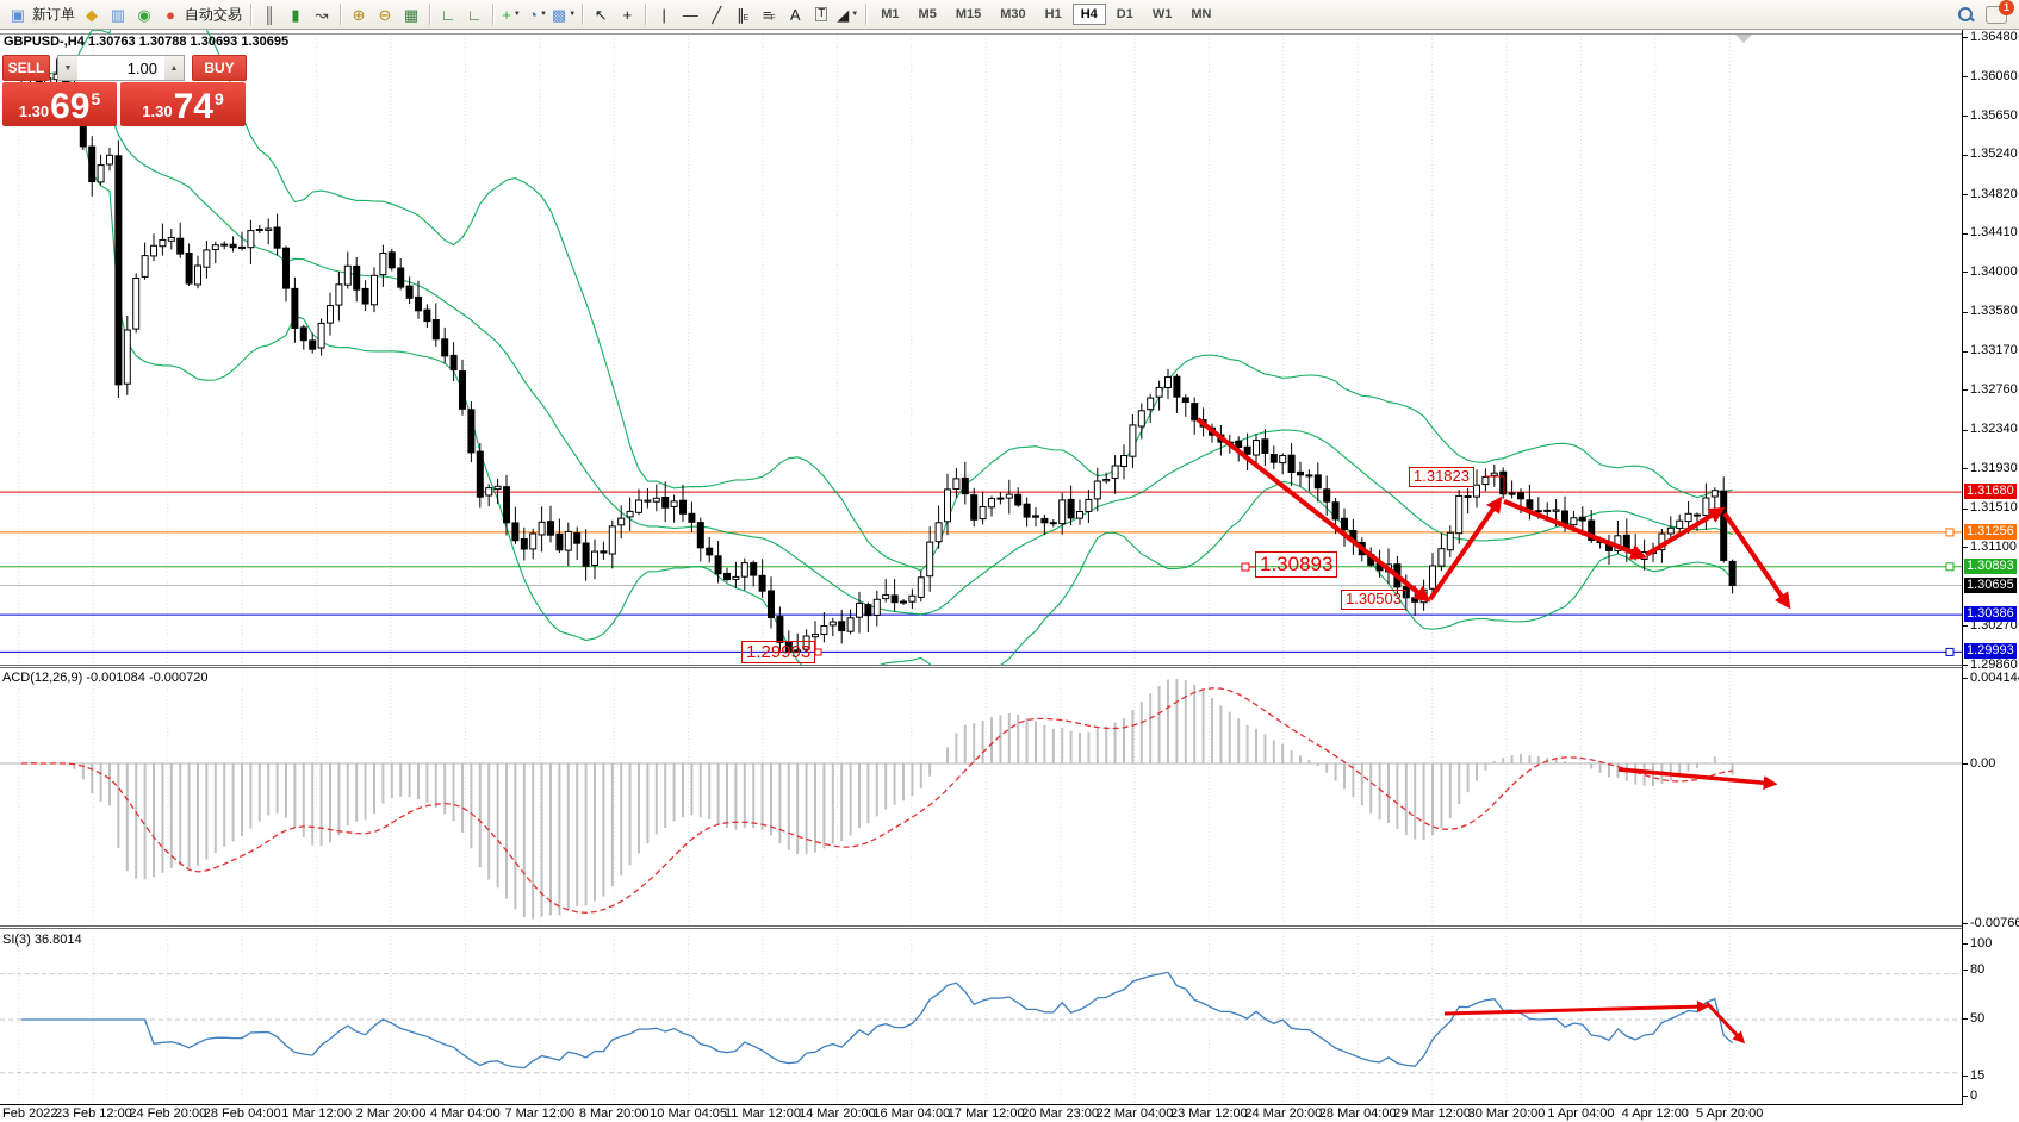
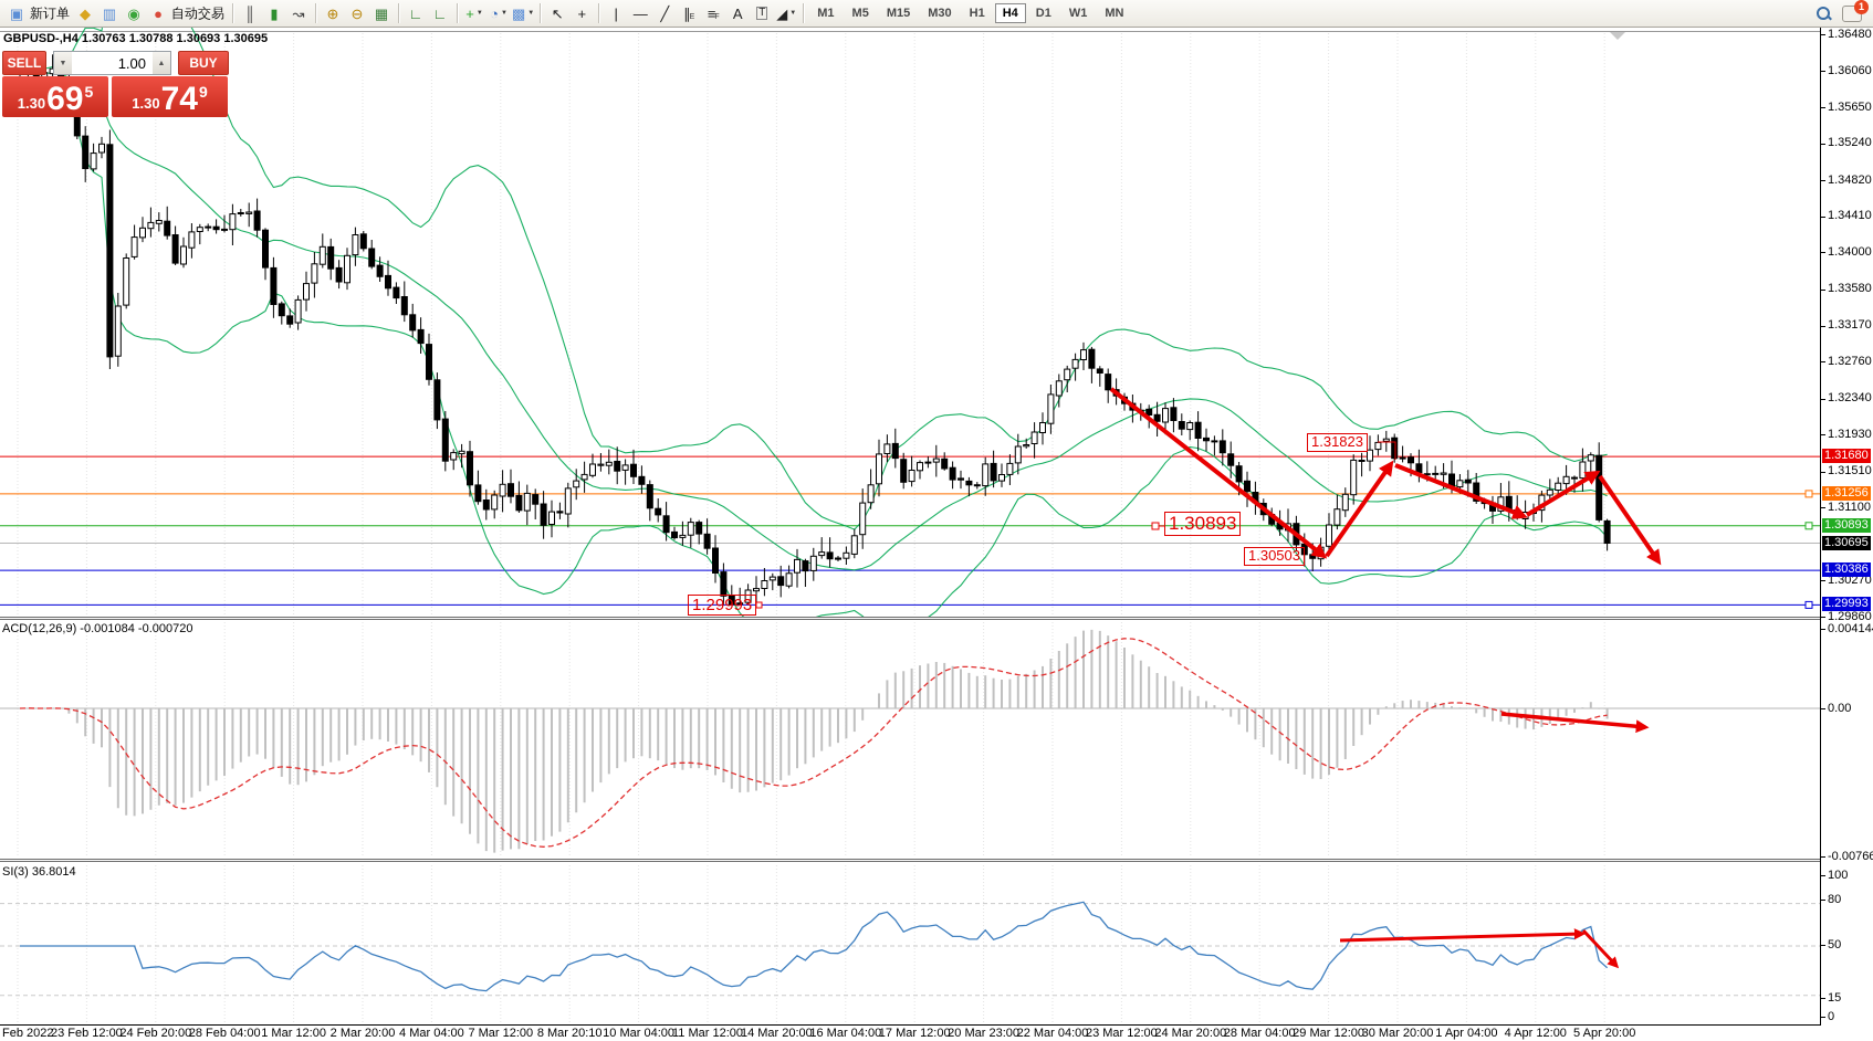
  ▣
  新订单
  ◆
  ▥
  ◉
  ●
  自动交易
  ║
  ▮
  ↝
  ⊕
  ⊖
  ▦
  ∟
  ∟
  +
  ◔
  ▩
  ↖
  +
  |
  —
  ╱
  ∥
  ≡
  A
  T
  ◢
  M1
  M5
  M15
  M30
  H1
  H4
  D1
  W1
  MN
  1
  1.36480
  1.36060
  1.35650
  1.35240
  1.34820
  1.34410
  1.34000
  1.33580
  1.33170
  1.32760
  1.32340
  1.31930
  1.31510
  1.31100
  1.30270
  1.29860
  1.31680
  1.31256
  1.30893
  1.30695
  1.30386
  1.29993
  0.00414
  0.00
  -0.00766
  100
  80
  50
  15
  0
  Feb 2022
  23 Feb 12:00
  24 Feb 20:00
  28 Feb 04:00
  1 Mar 12:00
  2 Mar 20:00
  4 Mar 04:00
  7 Mar 12:00
- 8 Mar 20:00
+ 8 Mar 20:10
- 10 Mar 04:05
+ 10 Mar 04:00
  11 Mar 12:00
  14 Mar 20:00
  16 Mar 04:00
  17 Mar 12:00
  20 Mar 23:00
  22 Mar 04:00
  23 Mar 12:00
  24 Mar 20:00
  28 Mar 04:00
  29 Mar 12:00
  30 Mar 20:00
  1 Apr 04:00
  4 Apr 12:00
  5 Apr 20:00
  GBPUSD-,H4 1.30763 1.30788 1.30693 1.30695
  ACD(12,26,9) -0.001084 -0.000720
  SI(3) 36.8014
  SELL
  1.00
  BUY
  1.30
  69
  5
  1.30
  74
  9
  1.31823
  1.30893
  1.30503
  1.29993
